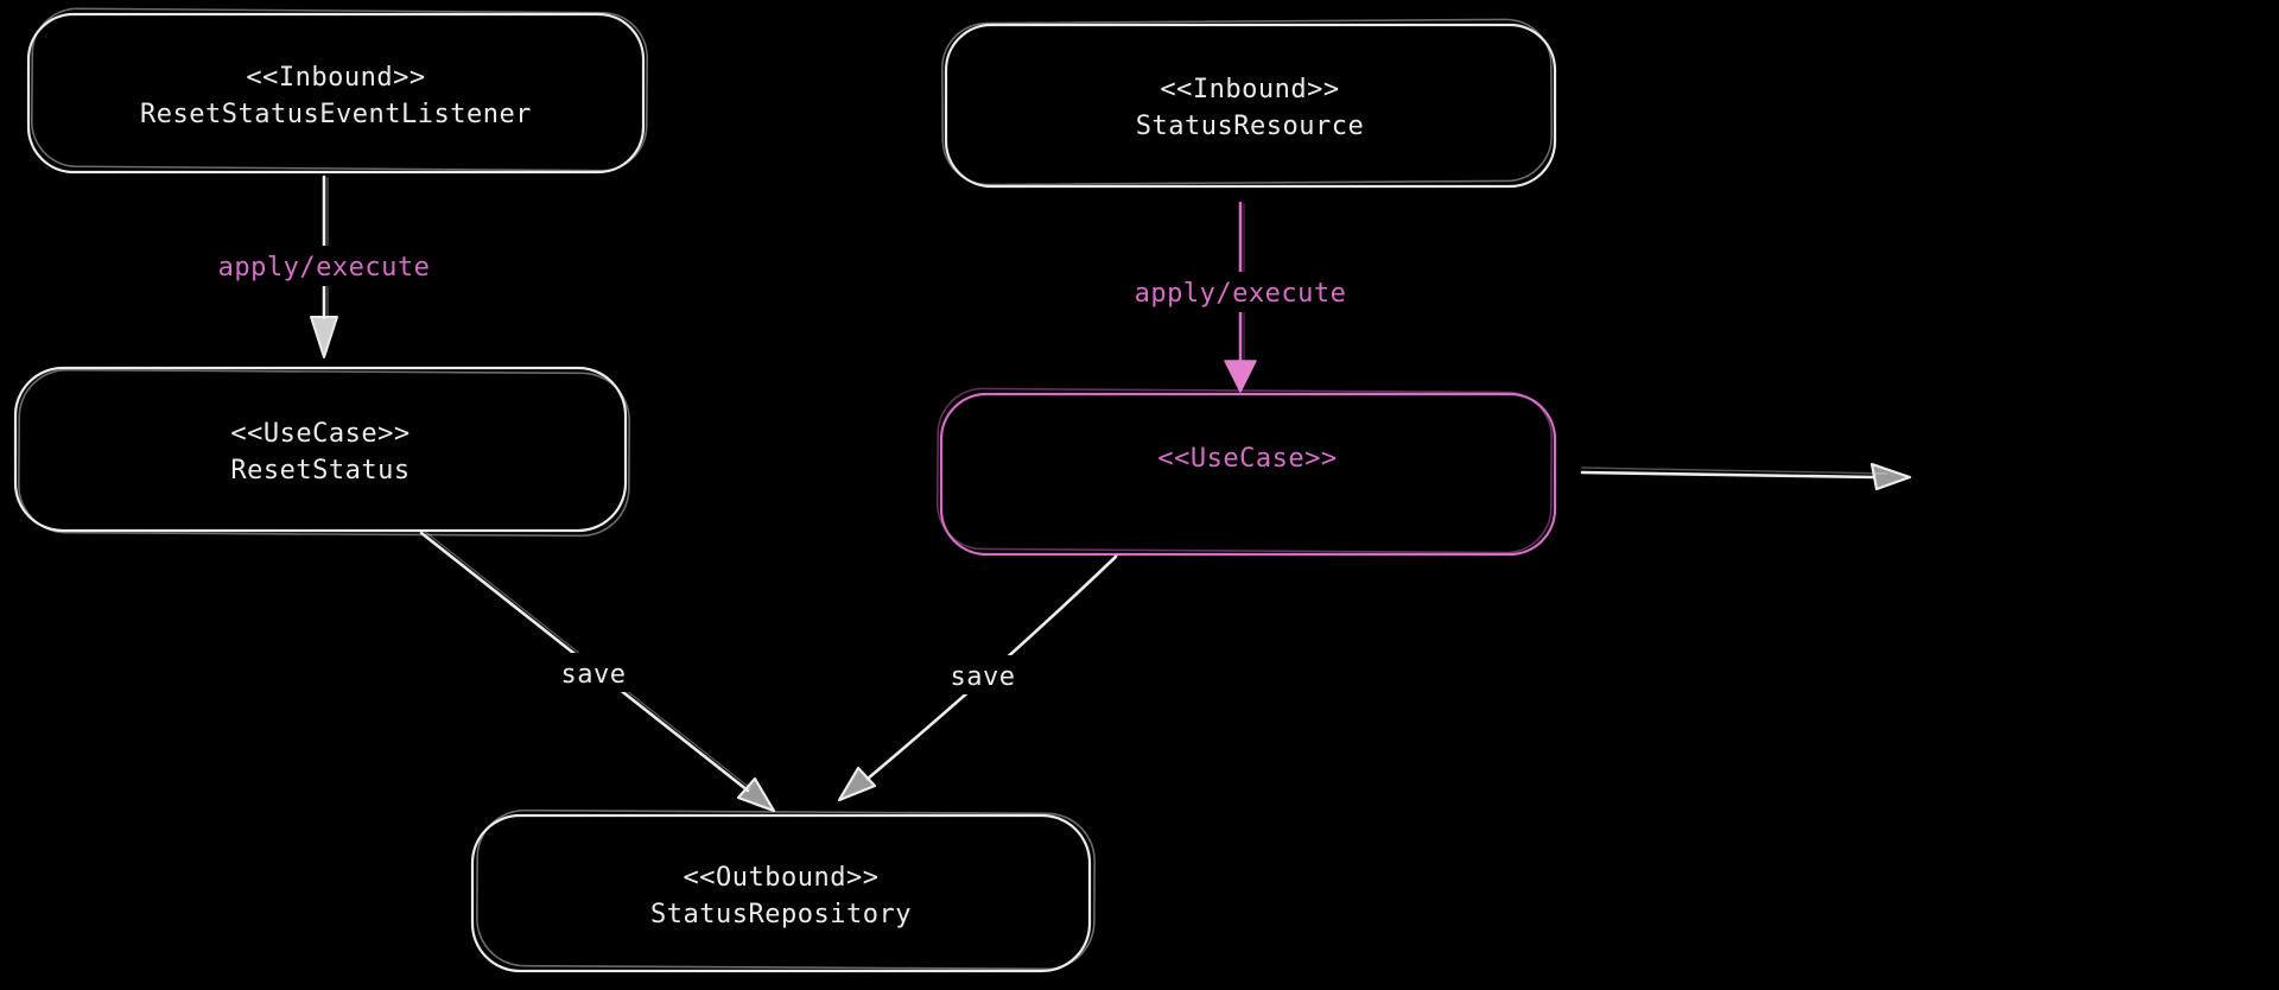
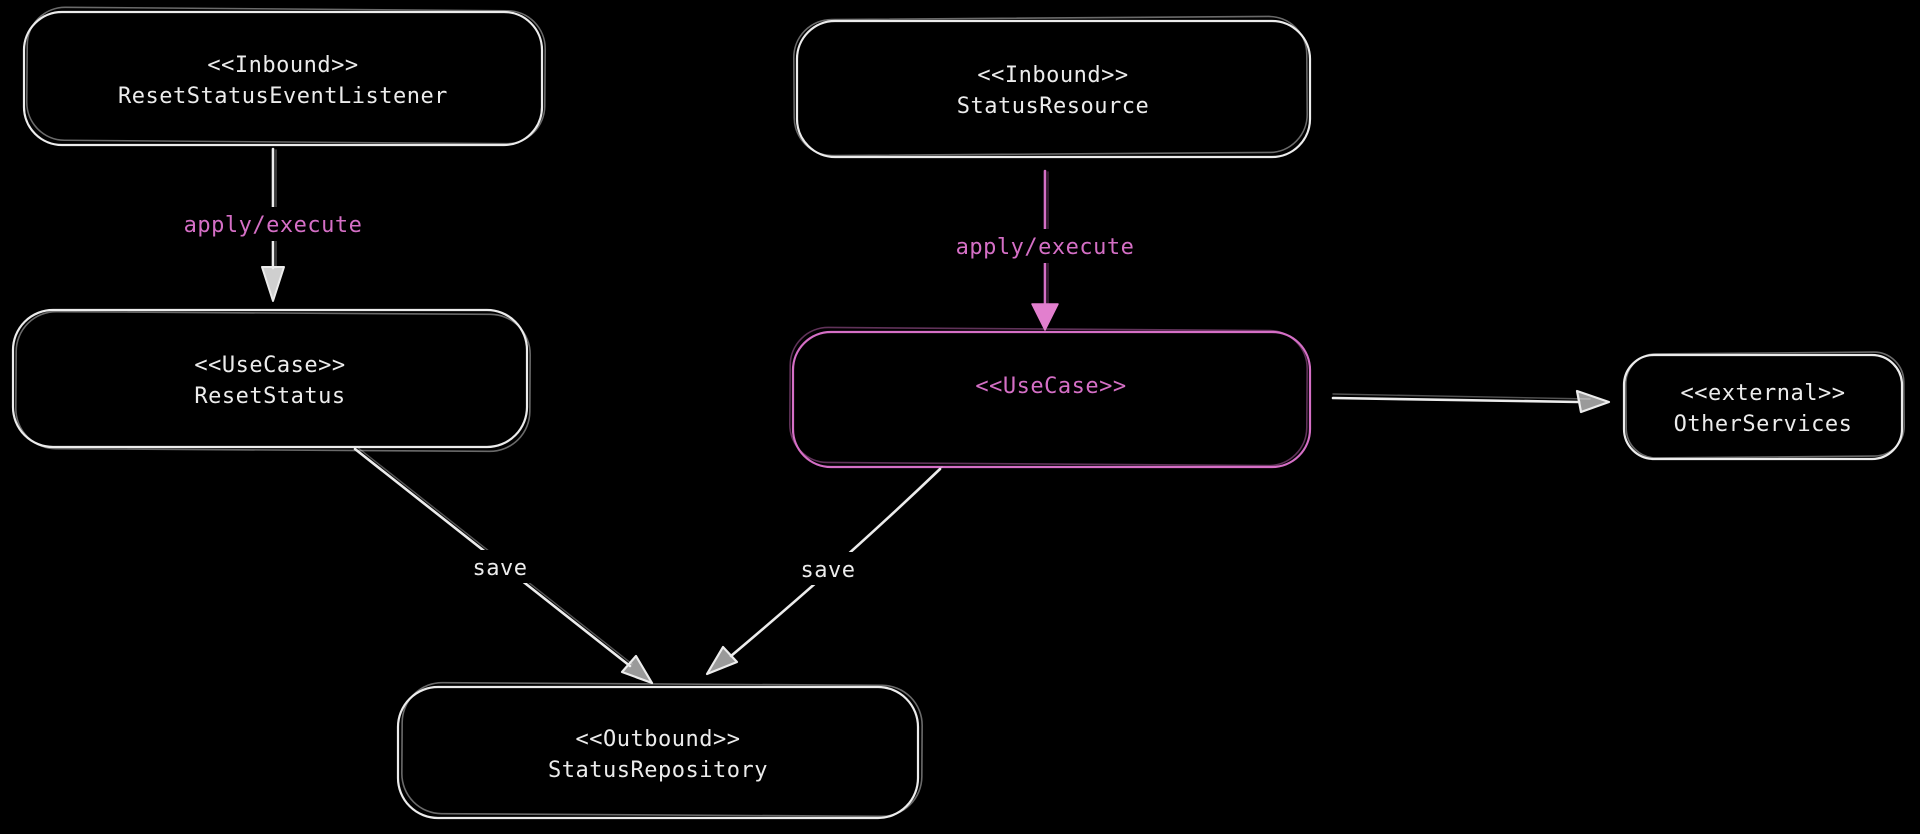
  <<Inbound>>
  ResetStatusEventListener
  <<Inbound>>
  StatusResource
  <<UseCase>>
  ResetStatus
  <<UseCase>>
+ <<external>>
+ OtherServices
  <<Outbound>>
  StatusRepository
  apply/execute
  apply/execute
  save
  save
